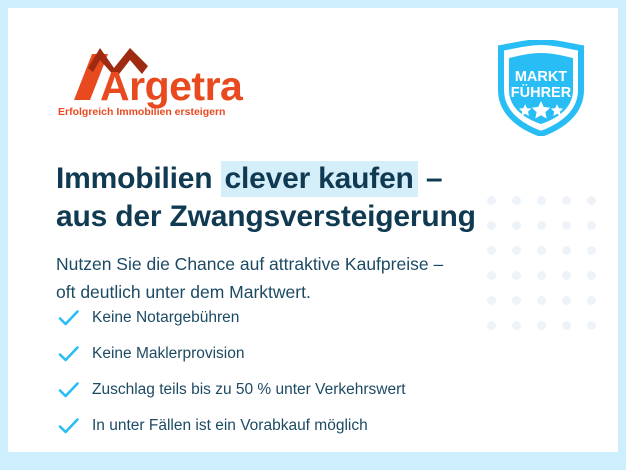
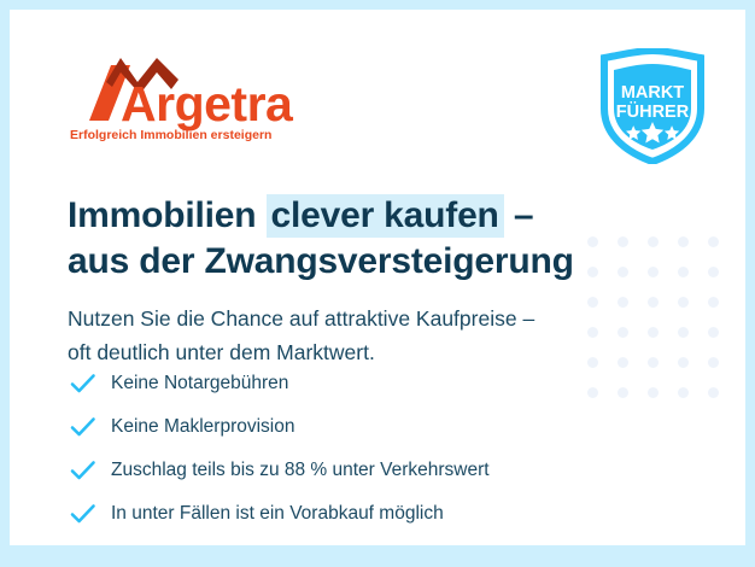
  Argetra
  Erfolgreich Immobilien ersteigern
  MARKT
  FÜHRER
  Immobilien clever kaufen –
  aus der Zwangsversteigerung
  Nutzen Sie die Chance auf attraktive Kaufpreise –
  oft deutlich unter dem Marktwert.
  Keine Notargebühren
  Keine Maklerprovision
- Zuschlag teils bis zu 50 % unter Verkehrswert
+ Zuschlag teils bis zu 88 % unter Verkehrswert
  In unter Fällen ist ein Vorabkauf möglich
